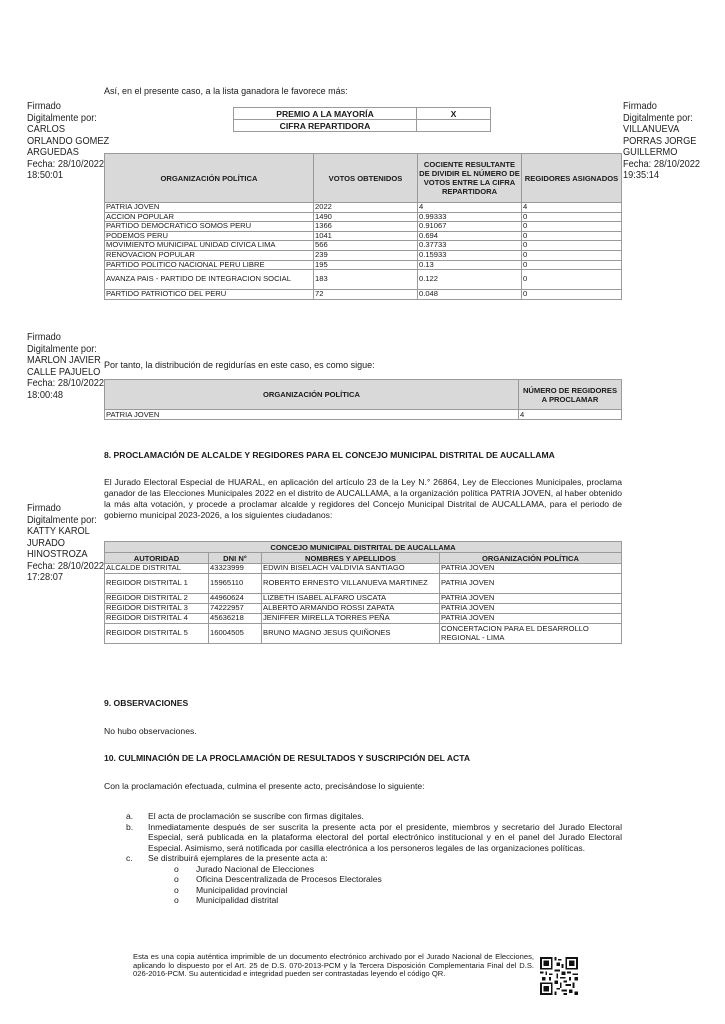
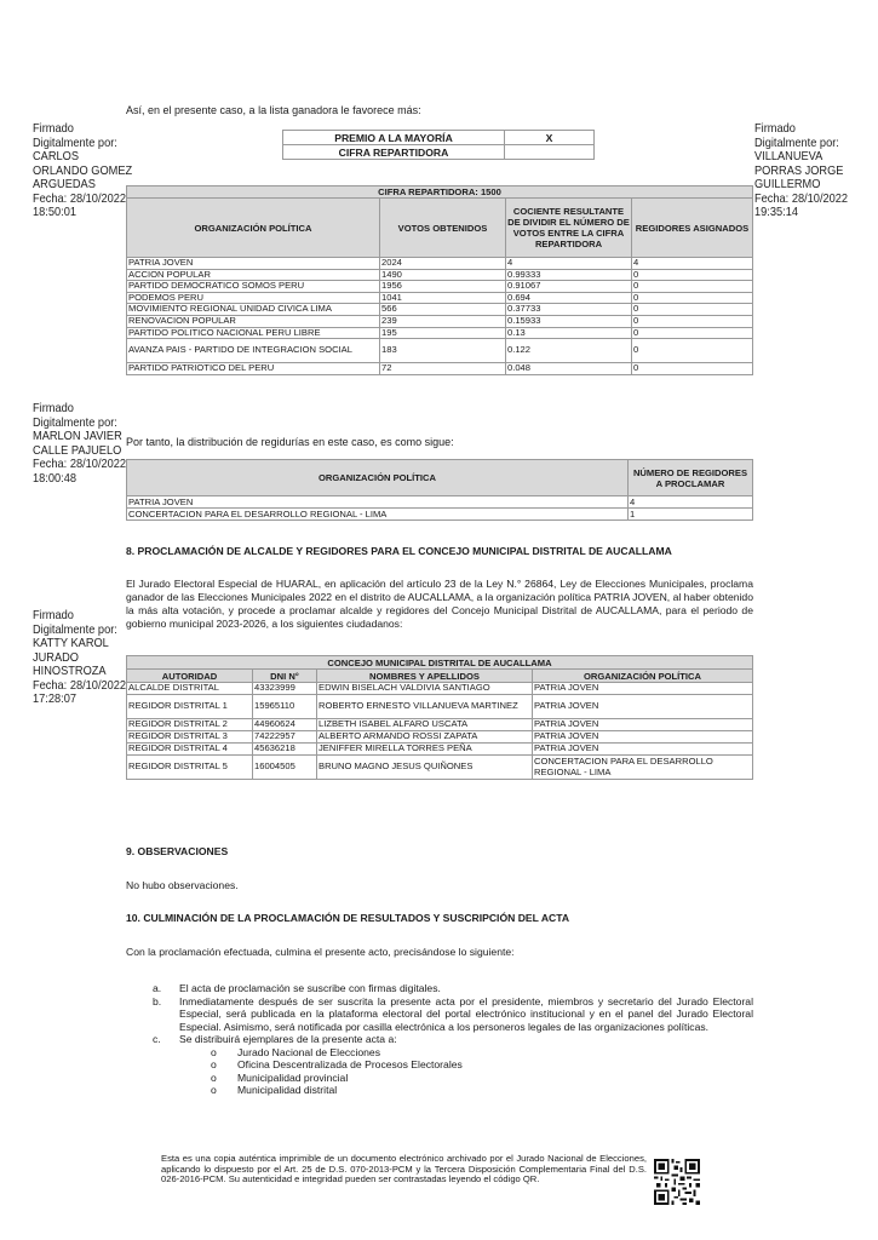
  Así, en el presente caso, a la lista ganadora le favorece más:
  PREMIO A LA MAYORÍA	X
  CIFRA REPARTIDORA
  Firmado
  Digitalmente por:
  CARLOS
  ORLANDO GOMEZ
  ARGUEDAS
  Fecha: 28/10/2022
  18:50:01
  Firmado
  Digitalmente por:
  VILLANUEVA
  PORRAS JORGE
  GUILLERMO
  Fecha: 28/10/2022
  19:35:14
  Firmado
  Digitalmente por:
  MARLON JAVIER
  CALLE PAJUELO
  Fecha: 28/10/2022
  18:00:48
  Firmado
  Digitalmente por:
  KATTY KAROL
  JURADO
  HINOSTROZA
  Fecha: 28/10/2022
  17:28:07
+ CIFRA REPARTIDORA: 1500
  ORGANIZACIÓN POLÍTICA	VOTOS OBTENIDOS	COCIENTE RESULTANTE DE DIVIDIR EL NÚMERO DE VOTOS ENTRE LA CIFRA REPARTIDORA	REGIDORES ASIGNADOS
- PATRIA JOVEN	2022	4	4
+ PATRIA JOVEN	2024	4	4
  ACCION POPULAR	1490	0.99333	0
- PARTIDO DEMOCRATICO SOMOS PERU	1366	0.91067	0
+ PARTIDO DEMOCRATICO SOMOS PERU	1956	0.91067	0
  PODEMOS PERU	1041	0.694	0
- MOVIMIENTO MUNICIPAL UNIDAD CIVICA LIMA	566	0.37733	0
+ MOVIMIENTO REGIONAL UNIDAD CIVICA LIMA	566	0.37733	0
  RENOVACION POPULAR	239	0.15933	0
  PARTIDO POLITICO NACIONAL PERU LIBRE	195	0.13	0
  AVANZA PAIS - PARTIDO DE INTEGRACION SOCIAL	183	0.122	0
  PARTIDO PATRIOTICO DEL PERU	72	0.048	0
  Por tanto, la distribución de regidurías en este caso, es como sigue:
  ORGANIZACIÓN POLÍTICA	NÚMERO DE REGIDORES A PROCLAMAR
  PATRIA JOVEN	4
+ CONCERTACION PARA EL DESARROLLO REGIONAL - LIMA	1
  8. PROCLAMACIÓN DE ALCALDE Y REGIDORES PARA EL CONCEJO MUNICIPAL DISTRITAL DE AUCALLAMA
  El Jurado Electoral Especial de HUARAL, en aplicación del artículo 23 de la Ley N.° 26864, Ley de Elecciones Municipales, proclama ganador de las Elecciones Municipales 2022 en el distrito de AUCALLAMA, a la organización política PATRIA JOVEN, al haber obtenido la más alta votación, y procede a proclamar alcalde y regidores del Concejo Municipal Distrital de AUCALLAMA, para el periodo de gobierno municipal 2023-2026, a los siguientes ciudadanos:
  CONCEJO MUNICIPAL DISTRITAL DE AUCALLAMA
  AUTORIDAD	DNI N°	NOMBRES Y APELLIDOS	ORGANIZACIÓN POLÍTICA
  ALCALDE DISTRITAL	43323999	EDWIN BISELACH VALDIVIA SANTIAGO	PATRIA JOVEN
  REGIDOR DISTRITAL 1	15965110	ROBERTO ERNESTO VILLANUEVA MARTINEZ	PATRIA JOVEN
  REGIDOR DISTRITAL 2	44960624	LIZBETH ISABEL ALFARO USCATA	PATRIA JOVEN
  REGIDOR DISTRITAL 3	74222957	ALBERTO ARMANDO ROSSI ZAPATA	PATRIA JOVEN
  REGIDOR DISTRITAL 4	45636218	JENIFFER MIRELLA TORRES PEÑA	PATRIA JOVEN
  REGIDOR DISTRITAL 5	16004505	BRUNO MAGNO JESUS QUIÑONES	CONCERTACION PARA EL DESARROLLO REGIONAL - LIMA
  9. OBSERVACIONES
  No hubo observaciones.
  10. CULMINACIÓN DE LA PROCLAMACIÓN DE RESULTADOS Y SUSCRIPCIÓN DEL ACTA
  Con la proclamación efectuada, culmina el presente acto, precisándose lo siguiente:
  a.
  El acta de proclamación se suscribe con firmas digitales.
  b.
  Inmediatamente después de ser suscrita la presente acta por el presidente, miembros y secretario del Jurado Electoral Especial, será publicada en la plataforma electoral del portal electrónico institucional y en el panel del Jurado Electoral Especial. Asimismo, será notificada por casilla electrónica a los personeros legales de las organizaciones políticas.
  c.
  Se distribuirá ejemplares de la presente acta a:
  o
  Jurado Nacional de Elecciones
  o
  Oficina Descentralizada de Procesos Electorales
  o
  Municipalidad provincial
  o
  Municipalidad distrital
  Esta es una copia auténtica imprimible de un documento electrónico archivado por el Jurado Nacional de Elecciones, aplicando lo dispuesto por el Art. 25 de D.S. 070-2013-PCM y la Tercera Disposición Complementaria Final del D.S. 026-2016-PCM. Su autenticidad e integridad pueden ser contrastadas leyendo el código QR.
